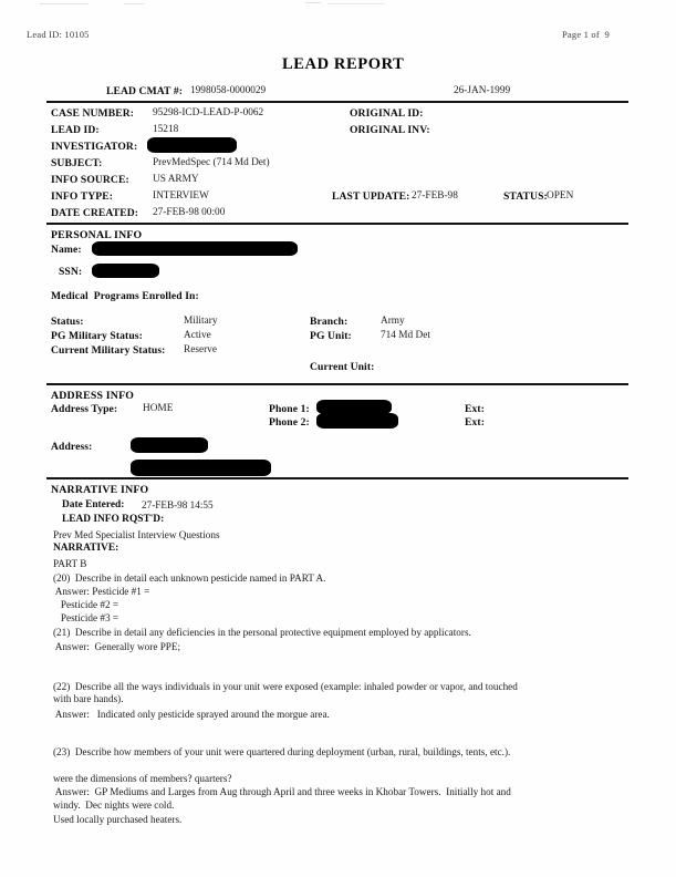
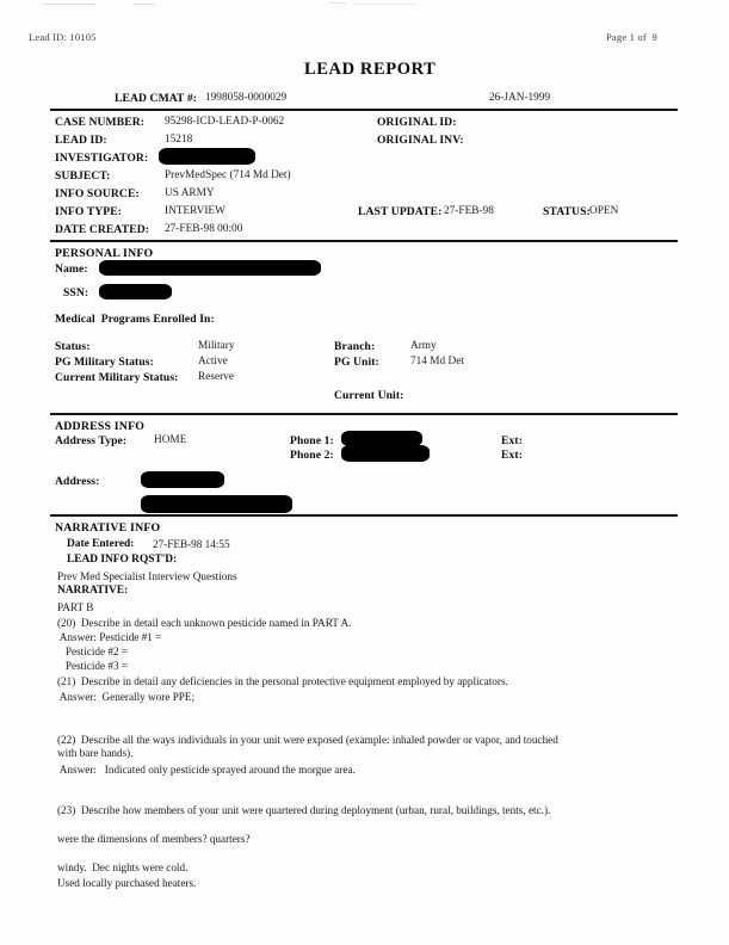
  Lead ID: 10105
  Page 1 of 9
  LEAD REPORT
  LEAD CMAT #:
  1998058-0000029
  26-JAN-1999
  CASE NUMBER:
  95298-ICD-LEAD-P-0062
  ORIGINAL ID:
  LEAD ID:
  15218
  ORIGINAL INV:
  INVESTIGATOR:
  SUBJECT:
  PrevMedSpec (714 Md Det)
  INFO SOURCE:
  US ARMY
  INFO TYPE:
  INTERVIEW
  LAST UPDATE:
  27-FEB-98
  STATUS:
  OPEN
  DATE CREATED:
  27-FEB-98 00:00
  PERSONAL INFO
  Name:
  SSN:
  Medical Programs Enrolled In:
  Status:
  Military
  Branch:
  Army
  PG Military Status:
  Active
  PG Unit:
  714 Md Det
  Current Military Status:
  Reserve
  Current Unit:
  ADDRESS INFO
  Address Type:
  HOME
  Phone 1:
  Ext:
  Phone 2:
  Ext:
  Address:
  NARRATIVE INFO
  Date Entered:
  27-FEB-98 14:55
  LEAD INFO RQST'D:
  Prev Med Specialist Interview Questions
  NARRATIVE:
  PART B
  (20) Describe in detail each unknown pesticide named in PART A.
  Answer: Pesticide #1 =
  Pesticide #2 =
  Pesticide #3 =
  (21) Describe in detail any deficiencies in the personal protective equipment employed by applicators.
  Answer: Generally wore PPE;
  (22) Describe all the ways individuals in your unit were exposed (example: inhaled powder or vapor, and touched
  with bare hands).
  Answer: Indicated only pesticide sprayed around the morgue area.
  (23) Describe how members of your unit were quartered during deployment (urban, rural, buildings, tents, etc.).
  were the dimensions of members? quarters?
- Answer: GP Mediums and Larges from Aug through April and three weeks in Khobar Towers. Initially hot and
  windy. Dec nights were cold.
  Used locally purchased heaters.
